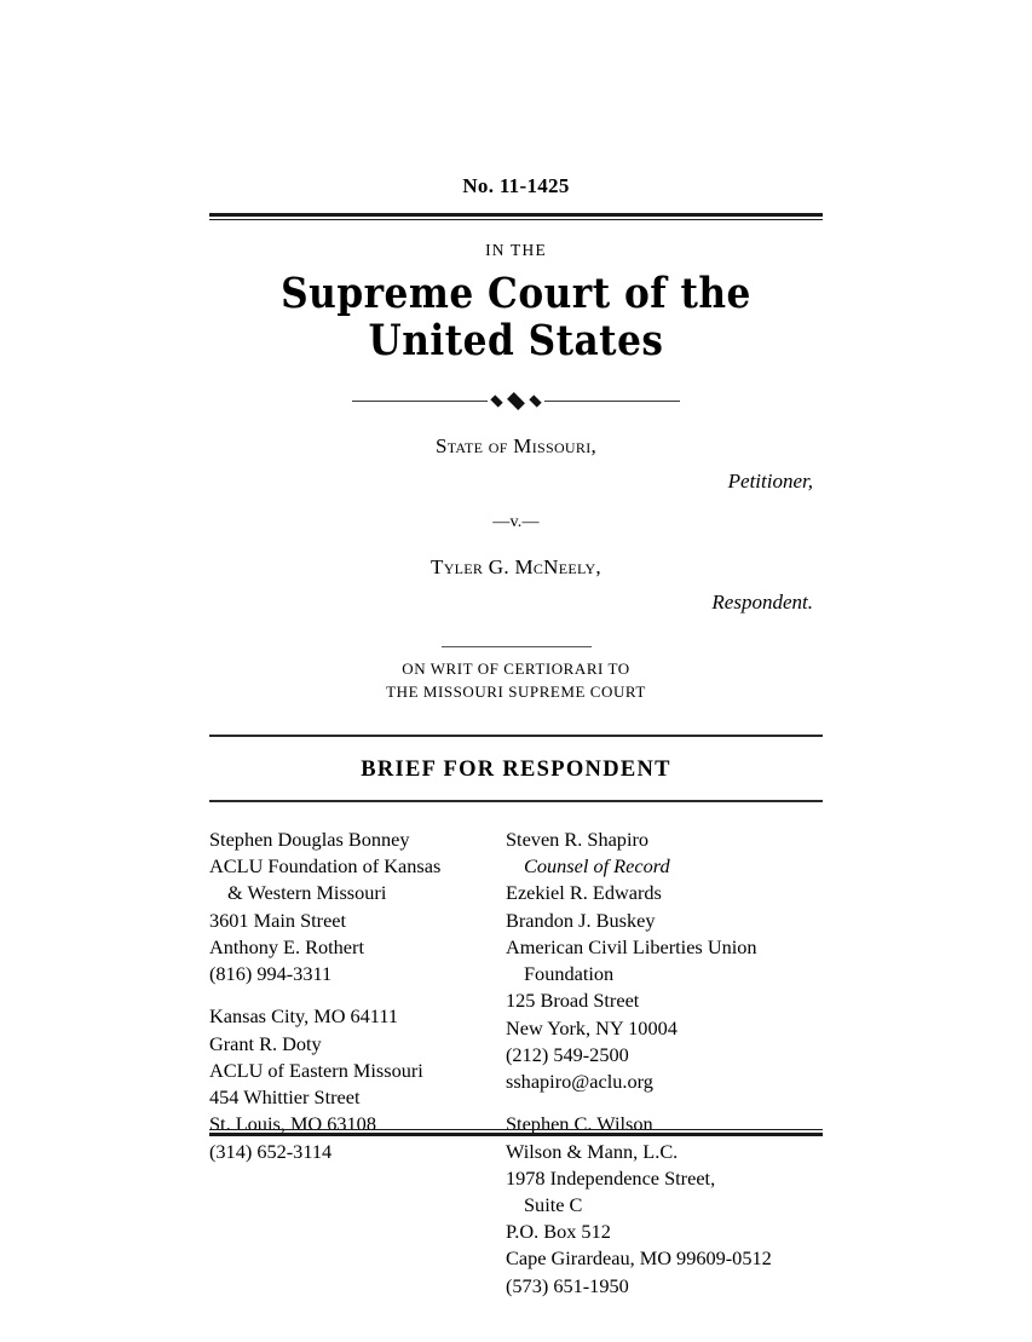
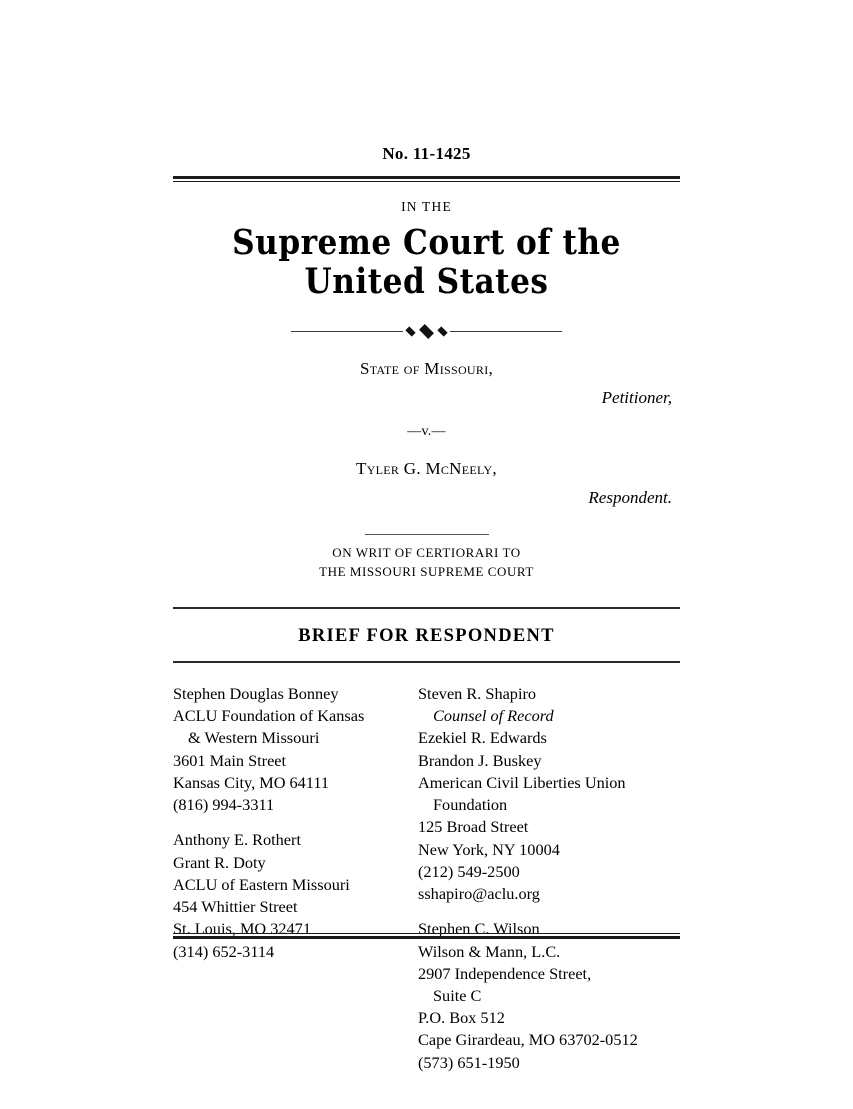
  No. 11-1425
  IN THE
  Supreme Court of the United States
  State of Missouri,
  Petitioner,
  —v.—
  Tyler G. McNeely,
  Respondent.
  ON WRIT OF CERTIORARI TO
  THE MISSOURI SUPREME COURT
  BRIEF FOR RESPONDENT
  Stephen Douglas Bonney
  ACLU Foundation of Kansas
  & Western Missouri
  3601 Main Street
- Anthony E. Rothert
+ Kansas City, MO 64111
  (816) 994-3311
- Kansas City, MO 64111
+ Anthony E. Rothert
  Grant R. Doty
  ACLU of Eastern Missouri
  454 Whittier Street
- St. Louis, MO 63108
+ St. Louis, MO 32471
  (314) 652-3114
  Steven R. Shapiro
  Counsel of Record
  Ezekiel R. Edwards
  Brandon J. Buskey
  American Civil Liberties Union
  Foundation
  125 Broad Street
  New York, NY 10004
  (212) 549-2500
  sshapiro@aclu.org
  Stephen C. Wilson
  Wilson & Mann, L.C.
- 1978 Independence Street,
+ 2907 Independence Street,
  Suite C
  P.O. Box 512
- Cape Girardeau, MO 99609-0512
+ Cape Girardeau, MO 63702-0512
  (573) 651-1950
